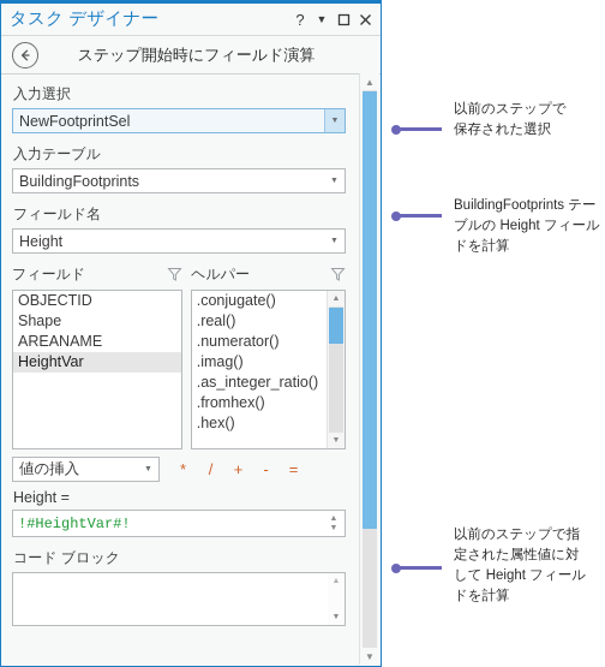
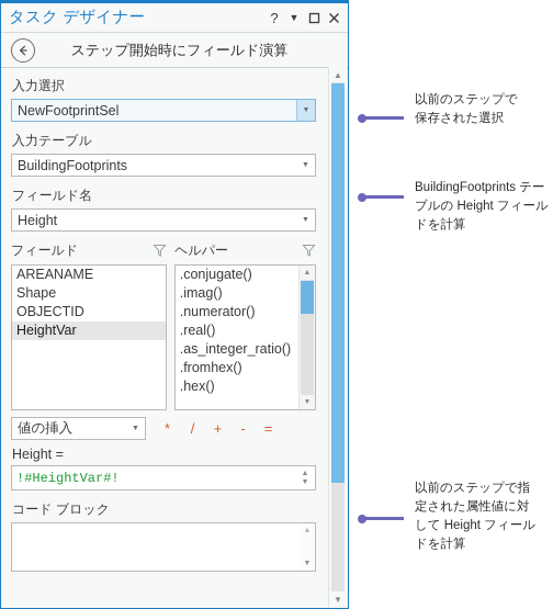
  タスク デザイナー
  ?
  ▼
  ステップ開始時にフィールド演算
  入力選択
  NewFootprintSel
  入力テーブル
  BuildingFootprints
  フィールド名
  Height
  フィールド
  ヘルパー
- OBJECTID
+ AREANAME
  Shape
- AREANAME
+ OBJECTID
  HeightVar
  .conjugate()
- .real()
+ .imag()
  .numerator()
- .imag()
+ .real()
  .as_integer_ratio()
  .fromhex()
  .hex()
  値の挿入
  *
  /
  +
  -
  =
  Height =
  !#HeightVar#!
  コード ブロック
  ▲
  ▼
  以前のステップで
  保存された選択
  BuildingFootprints テー
  ブルの Height フィール
  ドを計算
  以前のステップで指
  定された属性値に対
  して Height フィール
  ドを計算
